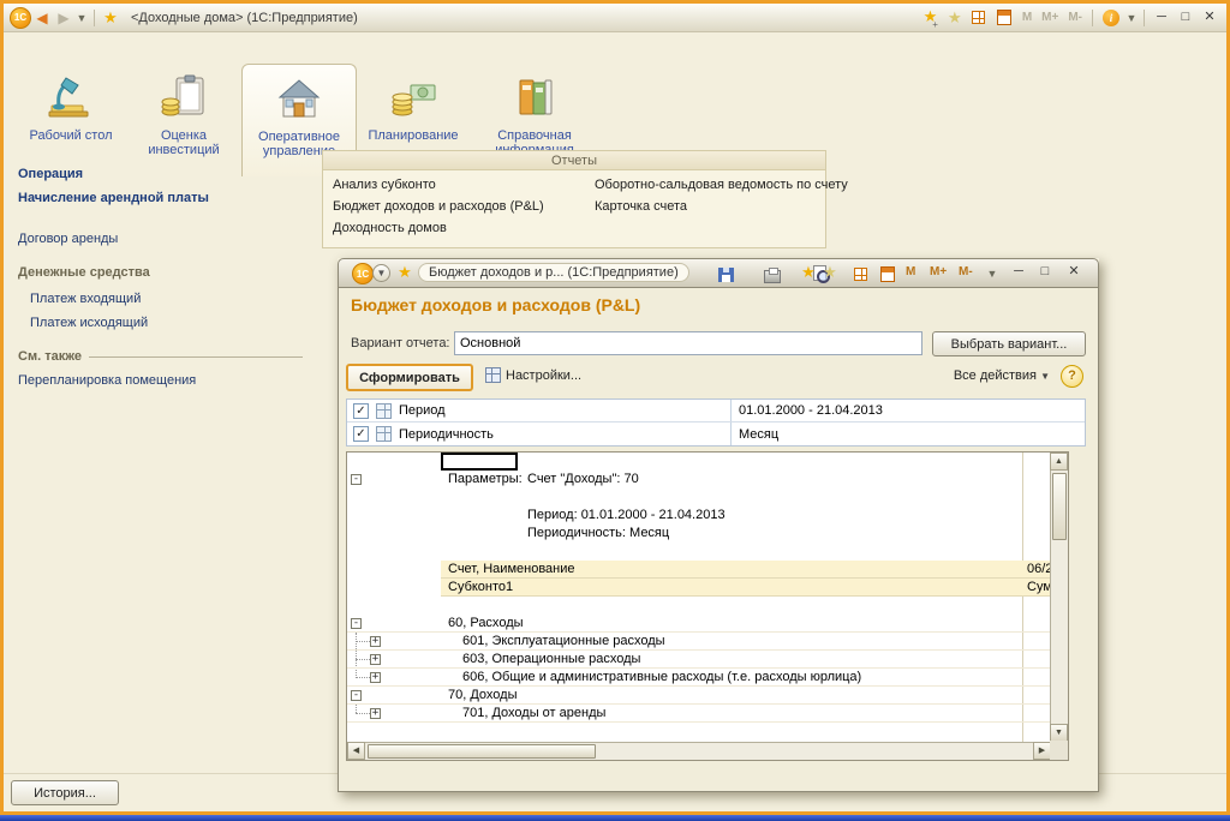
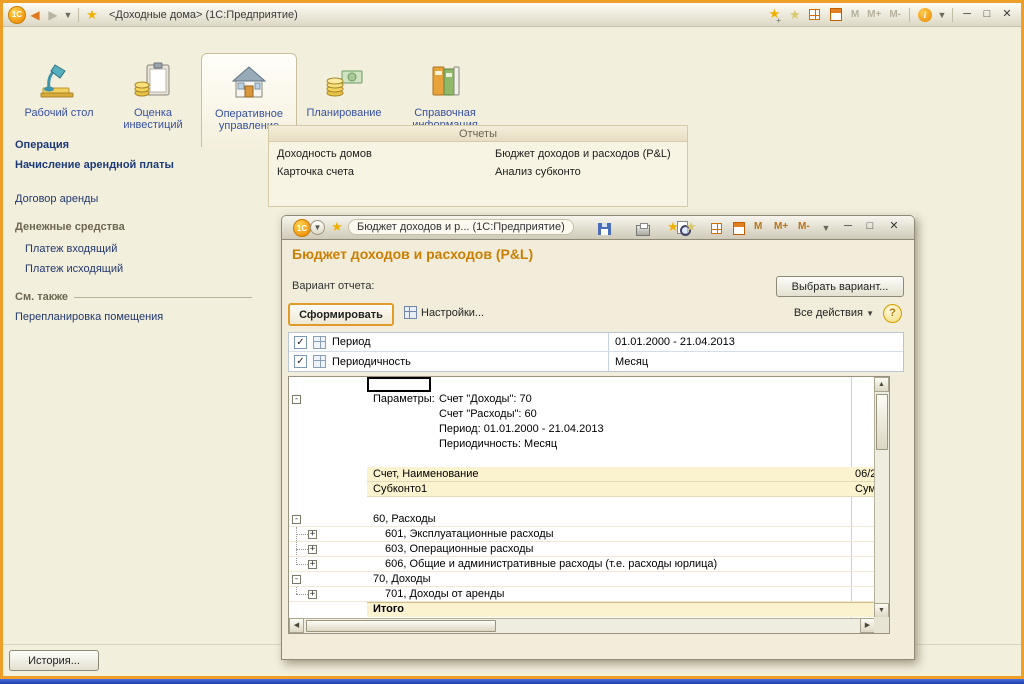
  1С
  ◀
  ▶
  ▼
  ★
  <Доходные дома> (1С:Предприятие)
  ★+
  ★
  M
  M+
  M-
  i
  ▼
  ─
  □
  ✕
  Рабочий стол
  Оценка инвестиций
  Оперативное управлен
  Планирование
  Отчеты
- Анализ субконто
+ Доходность домов
- Оборотно-сальдовая ведомость по счету
  Бюджет доходов и расходов (P&L)
  Карточка счета
- Доходность домов
+ Анализ субконто
  Операция
  Начисление арендной платы
  Договор аренды
  Денежные средства
  Платеж входящий
  Платеж исходящий
  См. также
  Перепланировка помещения
  История...
  1С
  ▼
  ★
  Бюджет доходов и р... (1С:Предприятие)
  ★
  ★
  M
  M+
  M-
  ▼
  ─
  □
  ✕
  Бюджет доходов и расходов (P&L)
  Вариант отчета:
- Основной
  Выбрать вариант...
  Сформировать
  Настройки...
  Все действия ▼
  ?
  ✓
  Период
  01.01.2000 - 21.04.2013
  ✓
  Периодичность
  Месяц
  -
  Параметры:
  Счет "Доходы": 70
+ Счет "Расходы": 60
  Период: 01.01.2000 - 21.04.2013
  Периодичность: Месяц
  Счет, Наименование
  06/
  Субконто1
  Сум
  -
  60, Расходы
  +
  601, Эксплуатационные расходы
  +
  603, Операционные расходы
  +
  606, Общие и административные расходы (т.е. расходы юрлица)
  -
  70, Доходы
  +
  701, Доходы от аренды
+ Итого
